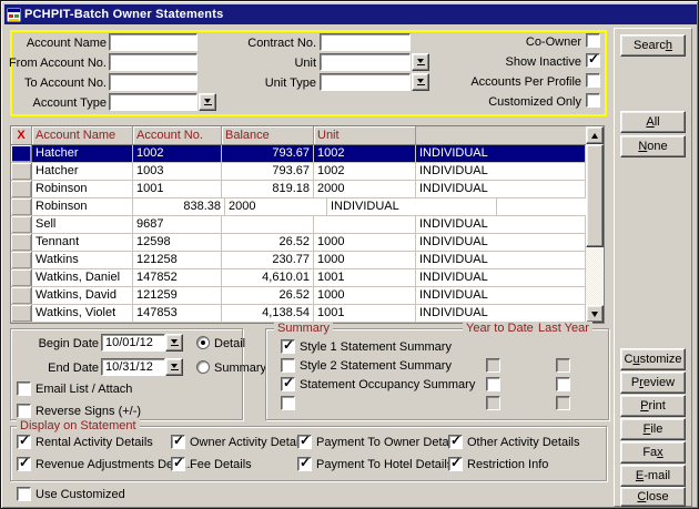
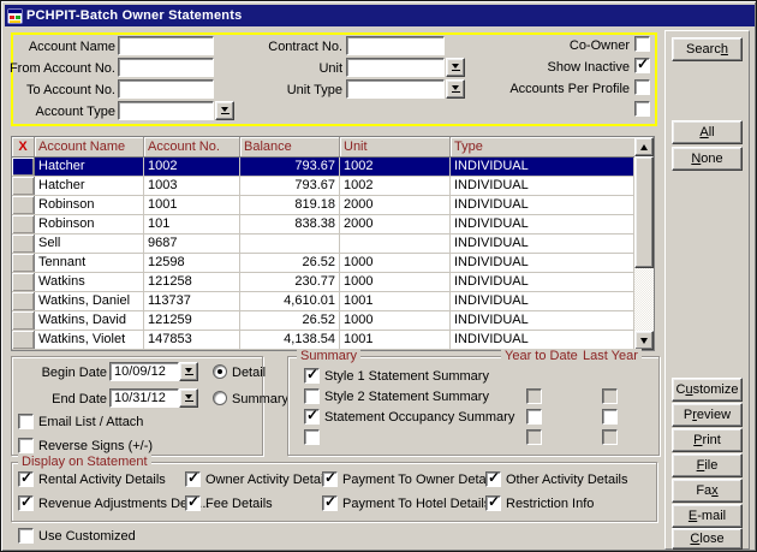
  PCHPIT-Batch Owner Statements
  Account Name
  From Account No.
  To Account No.
  Account Type
  Contract No.
  Unit
  Unit Type
  Co-Owner
  Show Inactive
  Accounts Per Profile
- Customized Only
  X
  Account Name
  Account No.
  Balance
  Unit
+ Type
  Hatcher
  1002
  793.67
  1002
  INDIVIDUAL
  Hatcher
  1003
  793.67
  1002
  INDIVIDUAL
  Robinson
  1001
  819.18
  2000
  INDIVIDUAL
  Robinson
+ 101
  838.38
  2000
  INDIVIDUAL
  Sell
  9687
  INDIVIDUAL
  Tennant
  12598
  26.52
  1000
  INDIVIDUAL
  Watkins
  121258
  230.77
  1000
  INDIVIDUAL
  Watkins, Daniel
- 147852
+ 113737
  4,610.01
  1001
  INDIVIDUAL
  Watkins, David
  121259
  26.52
  1000
  INDIVIDUAL
  Watkins, Violet
  147853
  4,138.54
  1001
  INDIVIDUAL
  Begin Date
- 10/01/12
+ 10/09/12
  End Date
  10/31/12
  Detail
  Summary
  Email List / Attach
  Reverse Signs (+/-)
  Summary
  Year to Date
  Last Year
  Display on Statement
  Use Customized
  S
  e
  a
  r
  c
  h
  A
  l
  N
  o
  n
  e
  C
  u
  s
  t
  o
  m
  i
  z
  e
  P
  r
  e
  v
  i
  e
  w
  P
  r
  i
  n
  t
  F
  i
  l
  e
  F
  a
  x
  E
  -
  m
  a
  i
  l
  C
  l
  o
  s
  e
  Style 1 Statement Summary
  Style 2 Statement Summary
  Statement Occupancy Summary
  Rental Activity Details
  Revenue Adjustments D..
  Owner Activity Deta
  Fee Details
  Payment To Owner Deta
  Payment To Hotel Detail
  Other Activity Details
  Restriction Info
